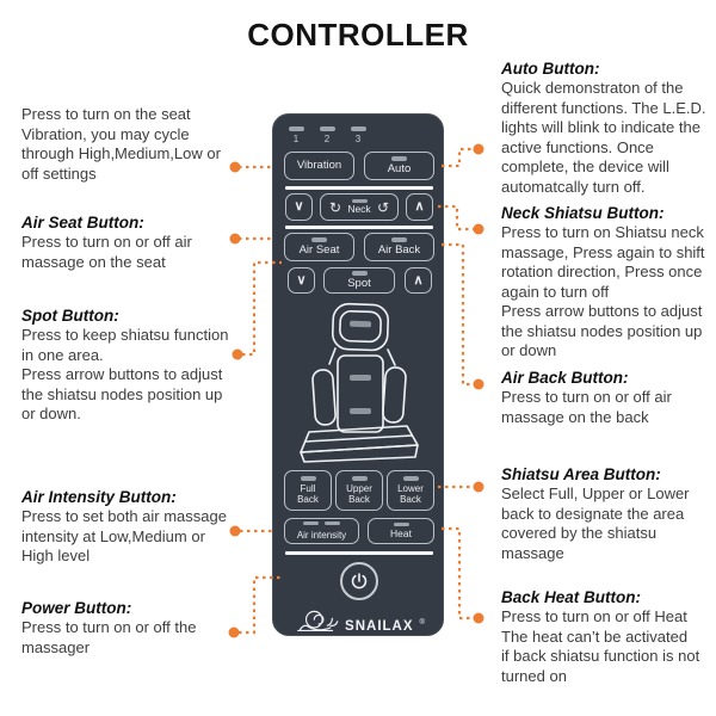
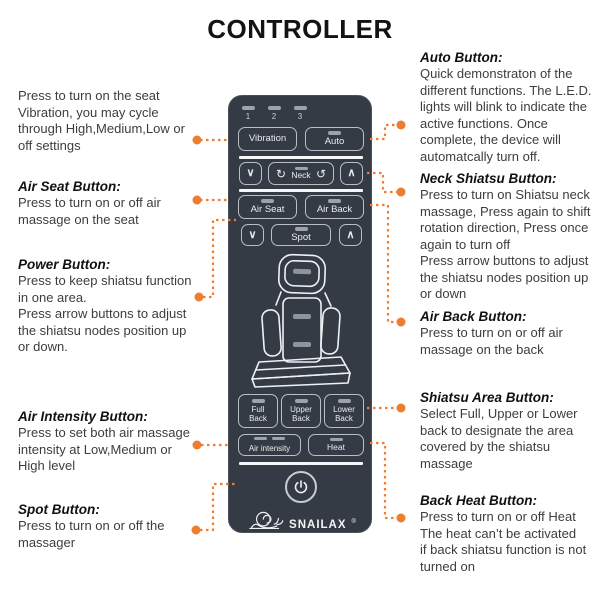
  CONTROLLER
  Press to turn on the seat
  Vibration, you may cycle
  through High,Medium,Low or
  off settings
  Air Seat Button:
  Press to turn on or off air
  massage on the seat
- Spot Button:
+ Power Button:
  Press to keep shiatsu function
  in one area.
  Press arrow buttons to adjust
  the shiatsu nodes position up
  or down.
  Air Intensity Button:
  Press to set both air massage
  intensity at Low,Medium or
  High level
- Power Button:
+ Spot Button:
  Press to turn on or off the
  massager
  Auto Button:
  Quick demonstraton of the
  different functions. The L.E.D.
  lights will blink to indicate the
  active functions. Once
  complete, the device will
  automatcally turn off.
  Neck Shiatsu Button:
  Press to turn on Shiatsu neck
  massage, Press again to shift
  rotation direction, Press once
  again to turn off
  Press arrow buttons to adjust
  the shiatsu nodes position up
  or down
  Air Back Button:
  Press to turn on or off air
  massage on the back
  Shiatsu Area Button:
  Select Full, Upper or Lower
  back to designate the area
  covered by the shiatsu
  massage
  Back Heat Button:
  Press to turn on or off Heat
  The heat can’t be activated
  if back shiatsu function is not
  turned on
  1
  2
  3
  Vibration
  Auto
  ∨
  ↻
  Neck
  ↺
  ∧
  Air Seat
  Air Back
  ∨
  Spot
  ∧
  Full
  Back
  Upper
  Back
  Lower
  Back
  Air intensity
  Heat
  SNAILAX
